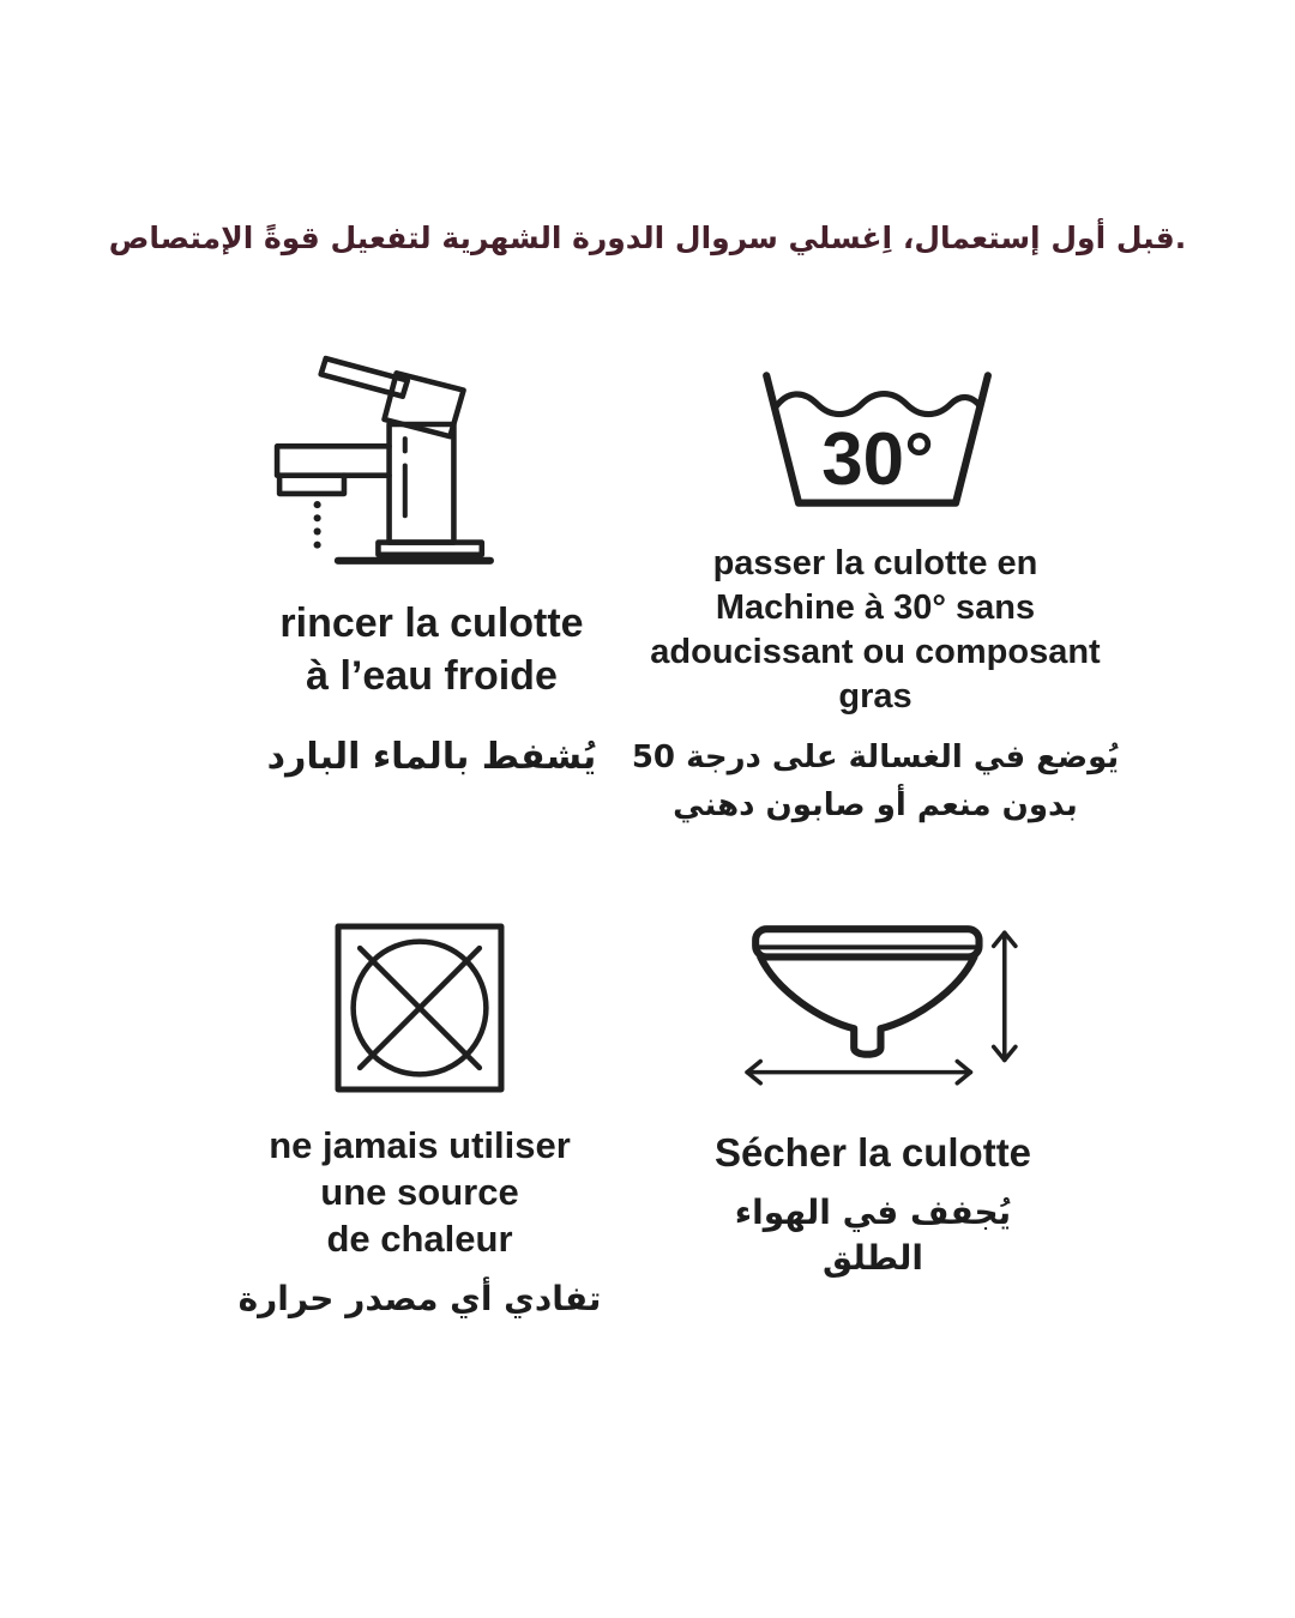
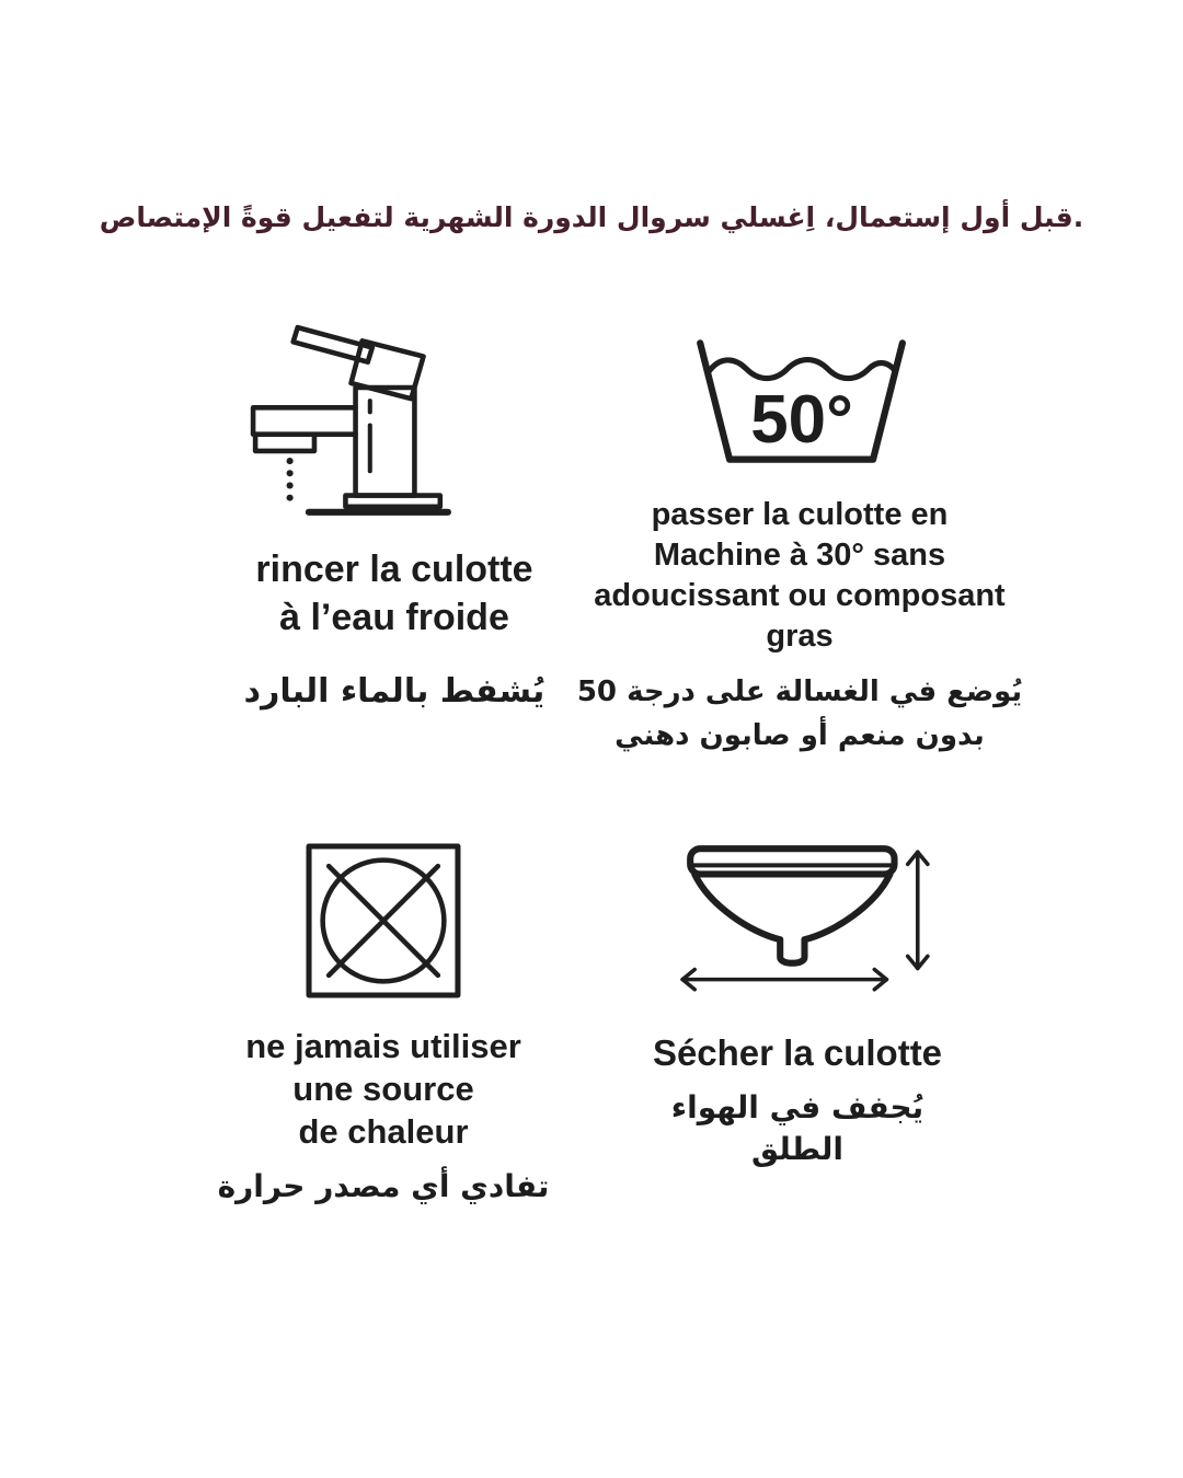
  .قبل أول إستعمال، اِغسلي سروال الدورة الشهرية لتفعيل قوةً الإمتصاص
  rincer la culotte
  à l’eau froide
  يُشفط بالماء البارد
- 30°
+ 50°
  passer la culotte en
  Machine à 30° sans
  adoucissant ou composant
  gras
  يُوضع في الغسالة على درجة 50
  بدون منعم أو صابون دهني
  ne jamais utiliser
  une source
  de chaleur
  تفادي أي مصدر حرارة
  Sécher la culotte
  يُجفف في الهواء
  الطلق
